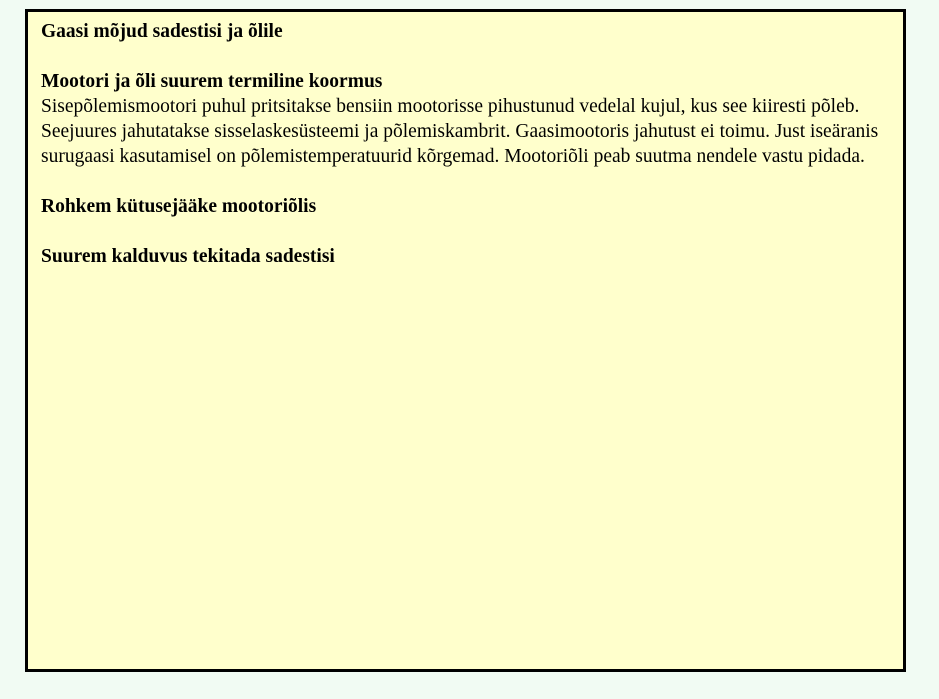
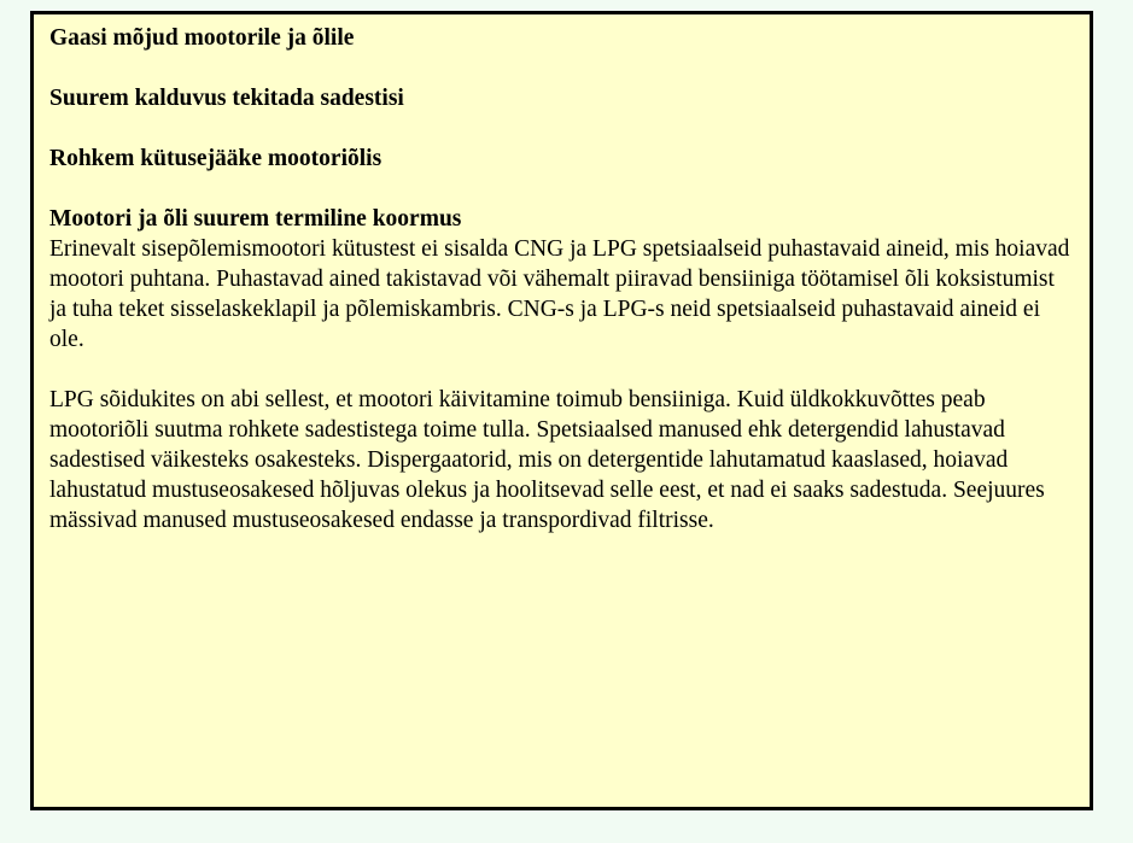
- Gaasi mõjud sadestisi ja õlile
+ Gaasi mõjud mootorile ja õlile
- Mootori ja õli suurem termiline koormus
+ Suurem kalduvus tekitada sadestisi
- Sisepõlemismootori puhul pritsitakse bensiin mootorisse pihustunud vedelal kujul, kus see kiiresti põleb. Seejuures jahutatakse sisselaskesüsteemi ja põlemiskambrit. Gaasimootoris jahutust ei toimu. Just iseäranis surugaasi kasutamisel on põlemistemperatuurid kõrgemad. Mootoriõli peab suutma nendele vastu pidada.
  Rohkem kütusejääke mootoriõlis
- Suurem kalduvus tekitada sadestisi
+ Mootori ja õli suurem termiline koormus
+ Erinevalt sisepõlemismootori kütustest ei sisalda CNG ja LPG spetsiaalseid puhastavaid aineid, mis hoiavad mootori puhtana. Puhastavad ained takistavad või vähemalt piiravad bensiiniga töötamisel õli koksistumist ja tuha teket sisselaskeklapil ja põlemiskambris. CNG-s ja LPG-s neid spetsiaalseid puhastavaid aineid ei ole.
+ LPG sõidukites on abi sellest, et mootori käivitamine toimub bensiiniga. Kuid üldkokkuvõttes peab mootoriõli suutma rohkete sadestistega toime tulla. Spetsiaalsed manused ehk detergendid lahustavad sadestised väikesteks osakesteks. Dispergaatorid, mis on detergentide lahutamatud kaaslased, hoiavad lahustatud mustuseosakesed hõljuvas olekus ja hoolitsevad selle eest, et nad ei saaks sadestuda. Seejuures mässivad manused mustuseosakesed endasse ja transpordivad filtrisse.
